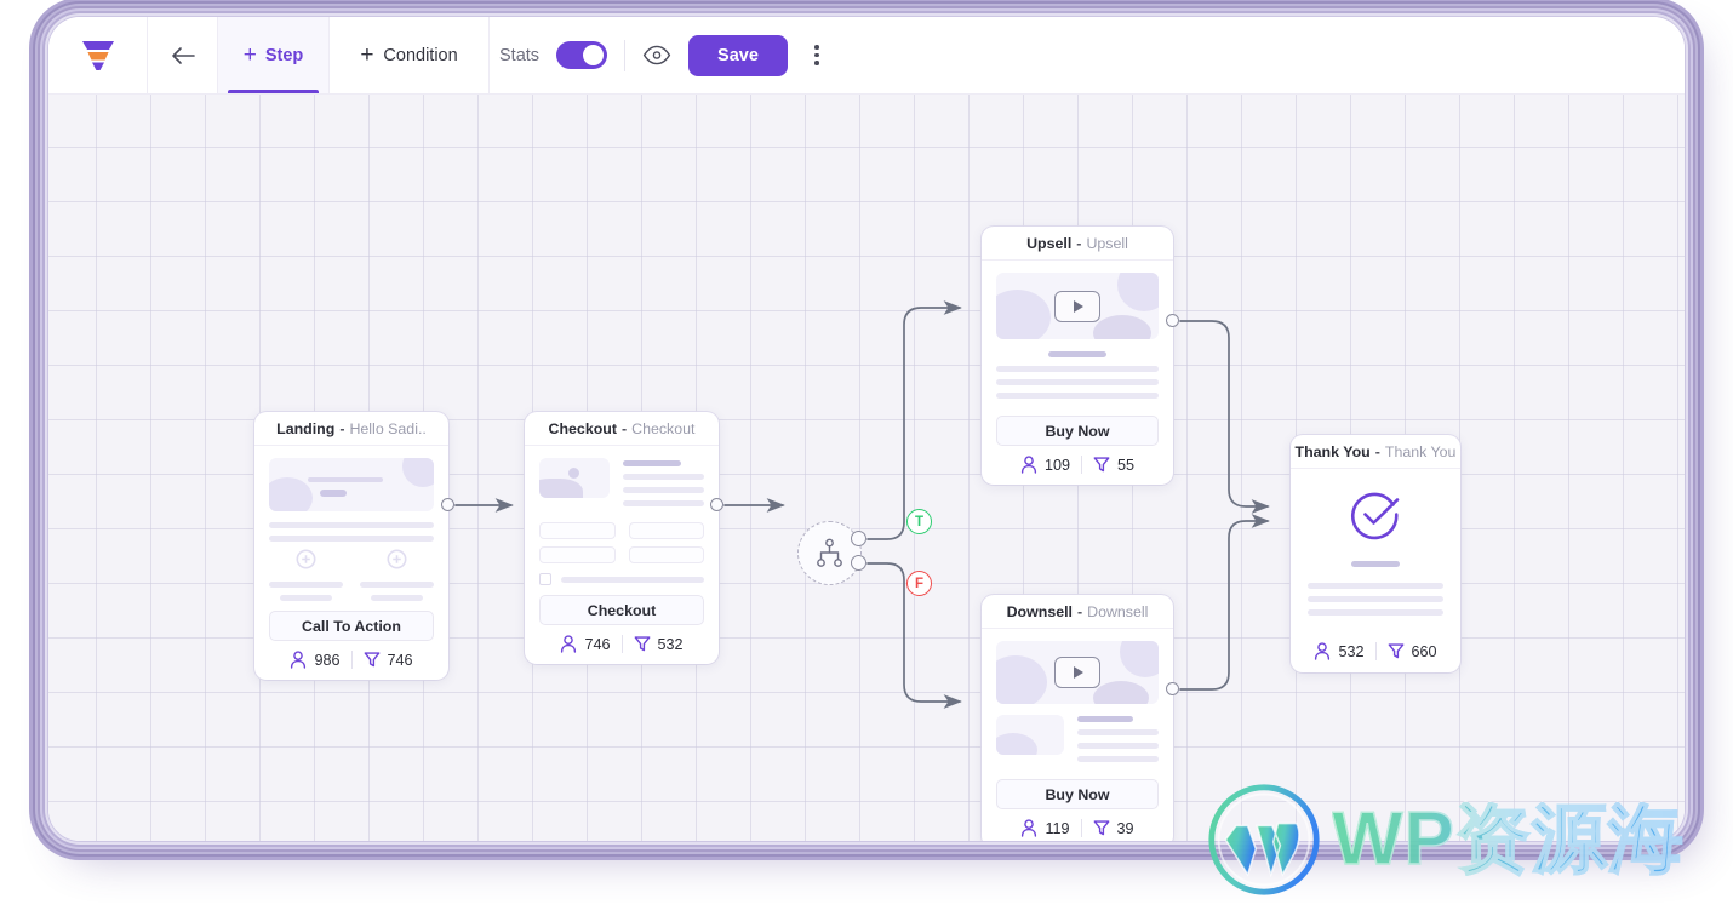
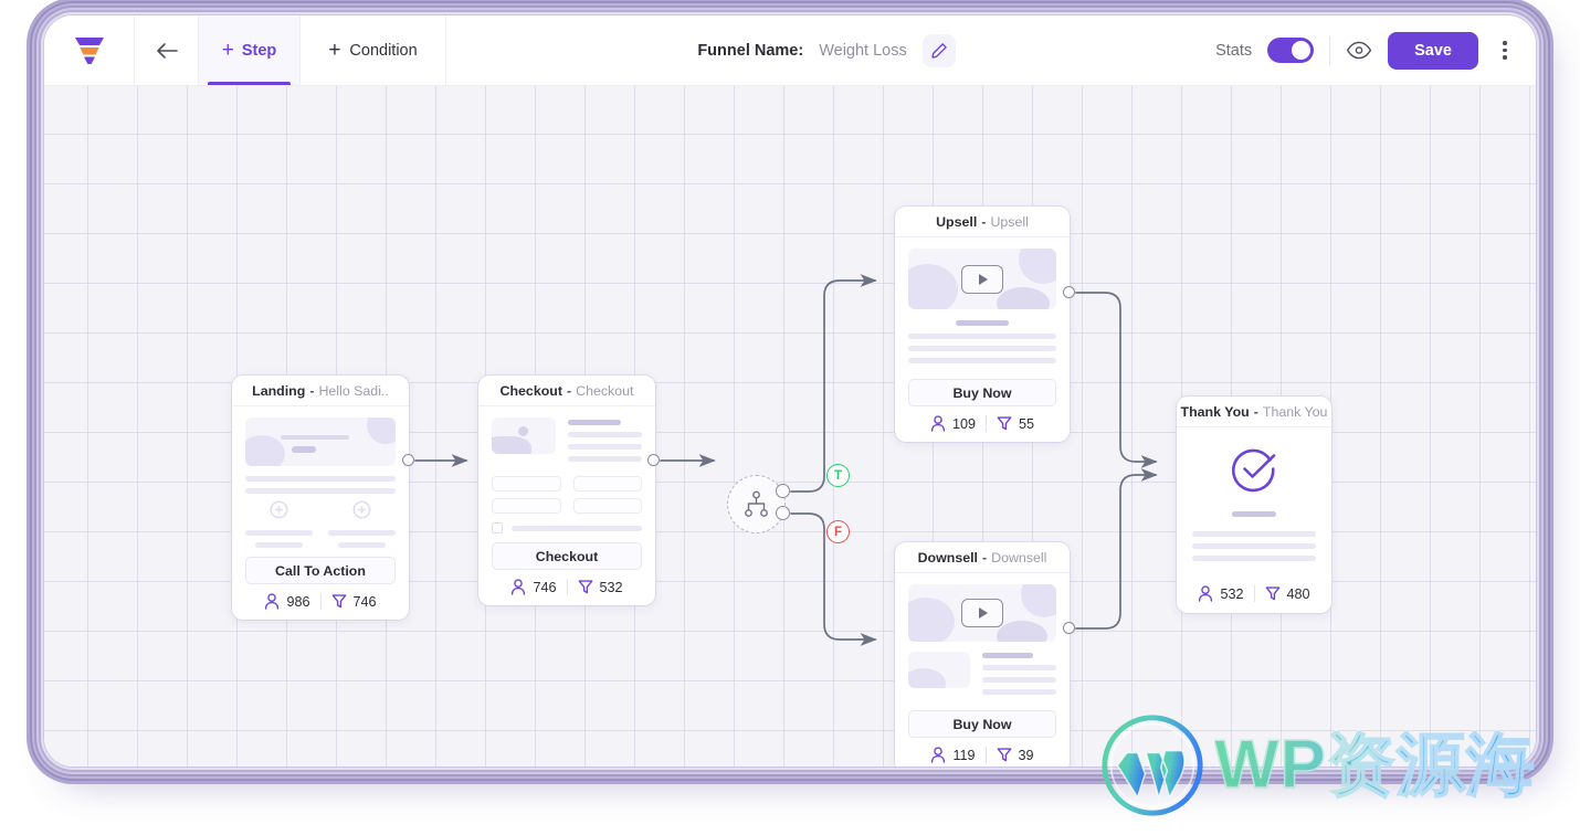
  +
  Step
  +
  Condition
+ Funnel Name:
+ Weight Loss
  Stats
  Save
  Landing
  -
  Hello Sadi..
  Call To Action
  986
  746
  Checkout
  -
  Checkout
  Checkout
  746
  532
  T
  F
  Upsell
  -
  Upsell
  Buy Now
  109
  55
  Downsell
  -
  Downsell
  Buy Now
  119
  39
  Thank You
  -
  Thank You
  532
- 660
+ 480
  WP资源海
